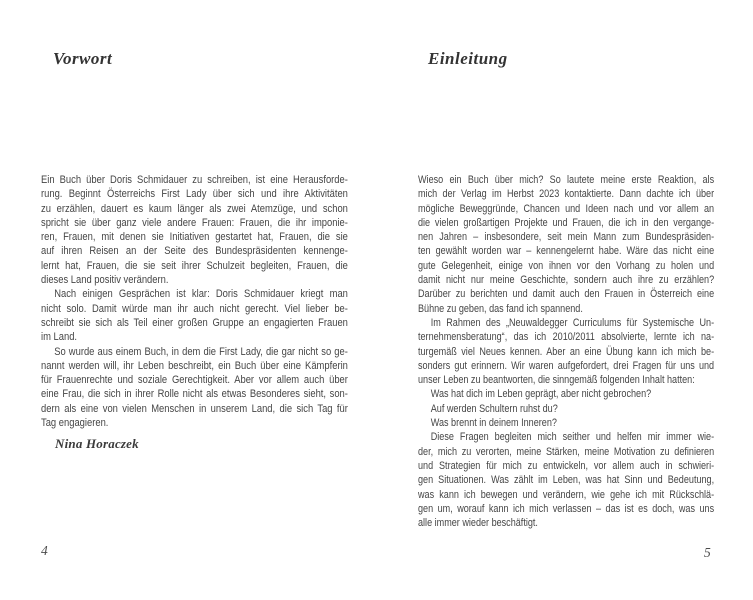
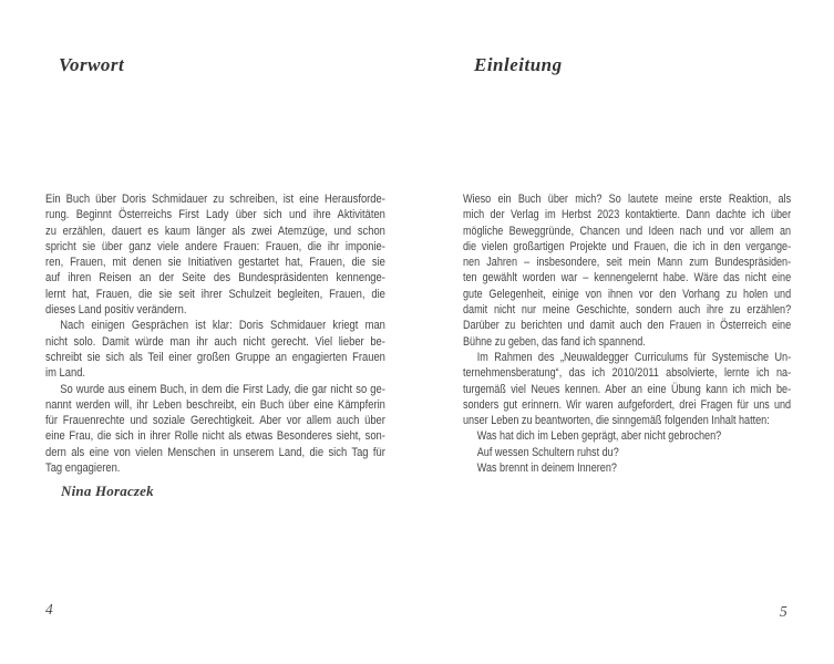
  Vorwort
  Ein Buch über Doris Schmidauer zu schreiben, ist eine Herausforde-
  rung. Beginnt Österreichs First Lady über sich und ihre Aktivitäten
  zu erzählen, dauert es kaum länger als zwei Atemzüge, und schon
  spricht sie über ganz viele andere Frauen: Frauen, die ihr imponie-
  ren, Frauen, mit denen sie Initiativen gestartet hat, Frauen, die sie
  auf ihren Reisen an der Seite des Bundespräsidenten kennenge-
  lernt hat, Frauen, die sie seit ihrer Schulzeit begleiten, Frauen, die
  dieses Land positiv verändern.
  Nach einigen Gesprächen ist klar: Doris Schmidauer kriegt man
  nicht solo. Damit würde man ihr auch nicht gerecht. Viel lieber be-
  schreibt sie sich als Teil einer großen Gruppe an engagierten Frauen
  im Land.
  So wurde aus einem Buch, in dem die First Lady, die gar nicht so ge-
  nannt werden will, ihr Leben beschreibt, ein Buch über eine Kämpferin
  für Frauenrechte und soziale Gerechtigkeit. Aber vor allem auch über
  eine Frau, die sich in ihrer Rolle nicht als etwas Besonderes sieht, son-
  dern als eine von vielen Menschen in unserem Land, die sich Tag für
  Tag engagieren.
  Nina Horaczek
  4
  Einleitung
  Wieso ein Buch über mich? So lautete meine erste Reaktion, als
  mich der Verlag im Herbst 2023 kontaktierte. Dann dachte ich über
  mögliche Beweggründe, Chancen und Ideen nach und vor allem an
  die vielen großartigen Projekte und Frauen, die ich in den vergange-
  nen Jahren – insbesondere, seit mein Mann zum Bundespräsiden-
  ten gewählt worden war – kennengelernt habe. Wäre das nicht eine
  gute Gelegenheit, einige von ihnen vor den Vorhang zu holen und
  damit nicht nur meine Geschichte, sondern auch ihre zu erzählen?
  Darüber zu berichten und damit auch den Frauen in Österreich eine
  Bühne zu geben, das fand ich spannend.
  Im Rahmen des „Neuwaldegger Curriculums für Systemische Un-
  ternehmensberatung“, das ich 2010/2011 absolvierte, lernte ich na-
  turgemäß viel Neues kennen. Aber an eine Übung kann ich mich be-
  sonders gut erinnern. Wir waren aufgefordert, drei Fragen für uns und
  unser Leben zu beantworten, die sinngemäß folgenden Inhalt hatten:
  Was hat dich im Leben geprägt, aber nicht gebrochen?
- Auf werden Schultern ruhst du?
+ Auf wessen Schultern ruhst du?
  Was brennt in deinem Inneren?
- Diese Fragen begleiten mich seither und helfen mir immer wie-
- der, mich zu verorten, meine Stärken, meine Motivation zu definieren
- und Strategien für mich zu entwickeln, vor allem auch in schwieri-
- gen Situationen. Was zählt im Leben, was hat Sinn und Bedeutung,
- was kann ich bewegen und verändern, wie gehe ich mit Rückschlä-
- gen um, worauf kann ich mich verlassen – das ist es doch, was uns
- alle immer wieder beschäftigt.
  5
